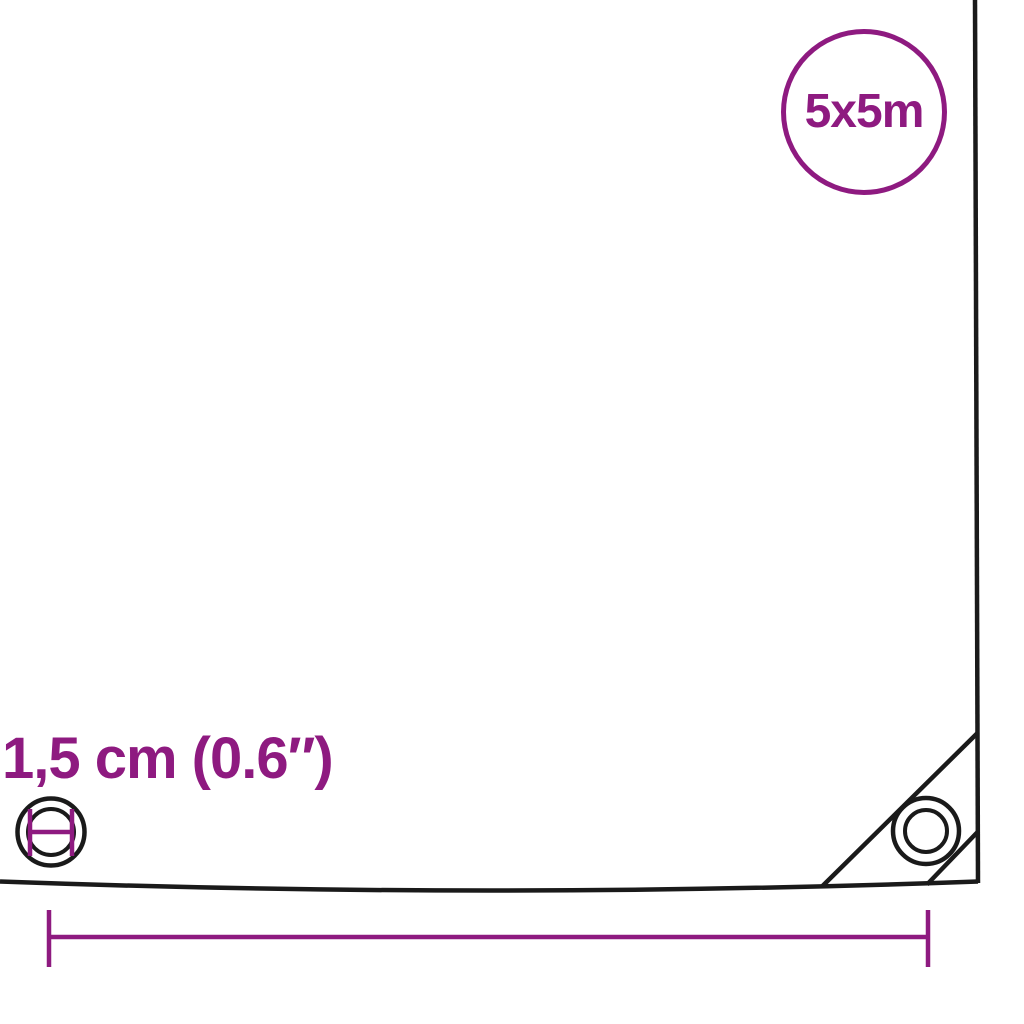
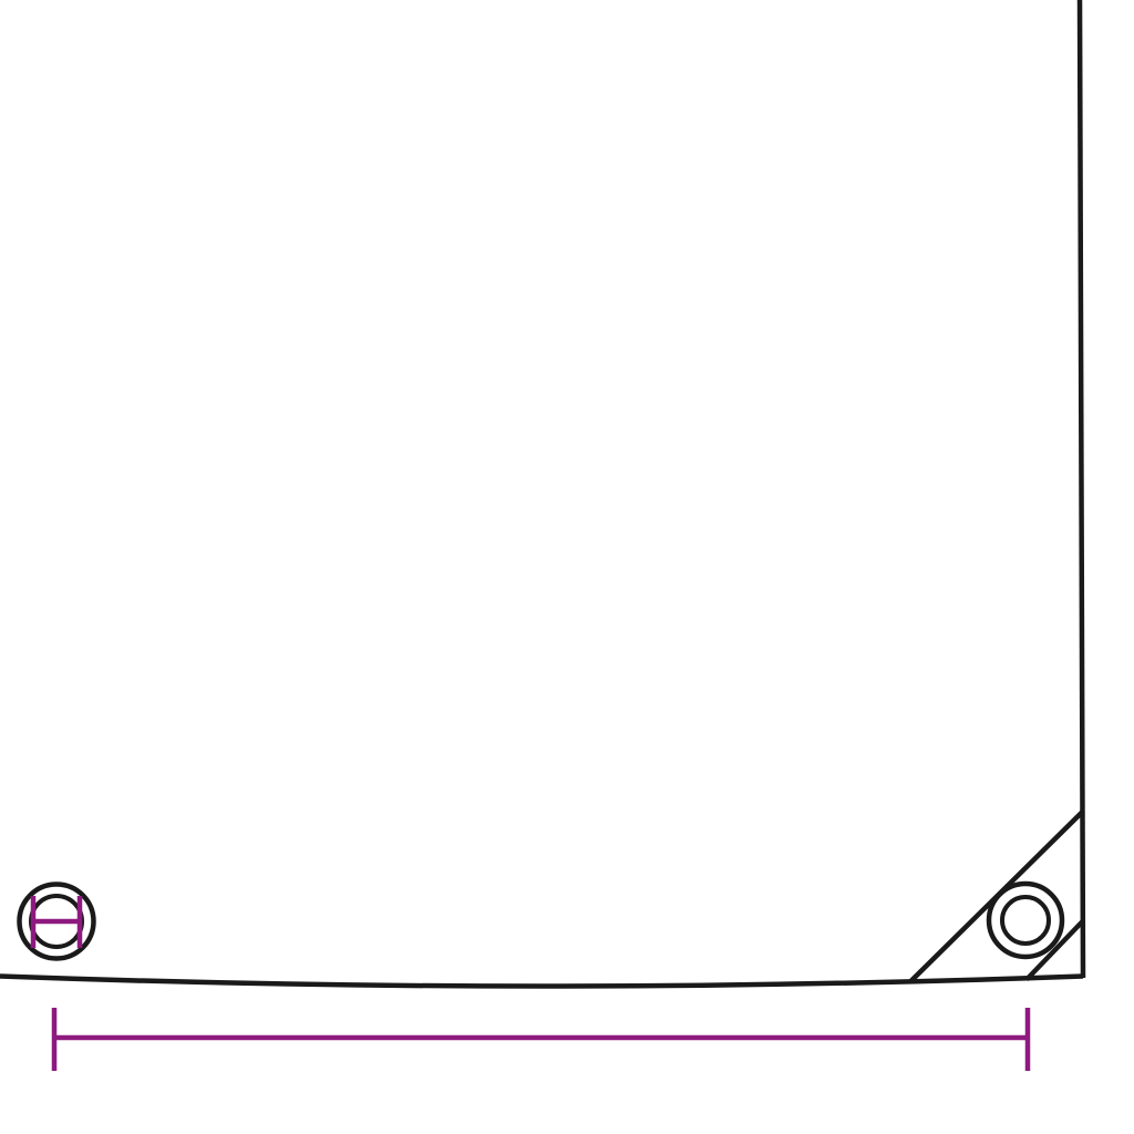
- 5x5m
- 1,5 cm (0.6″)
